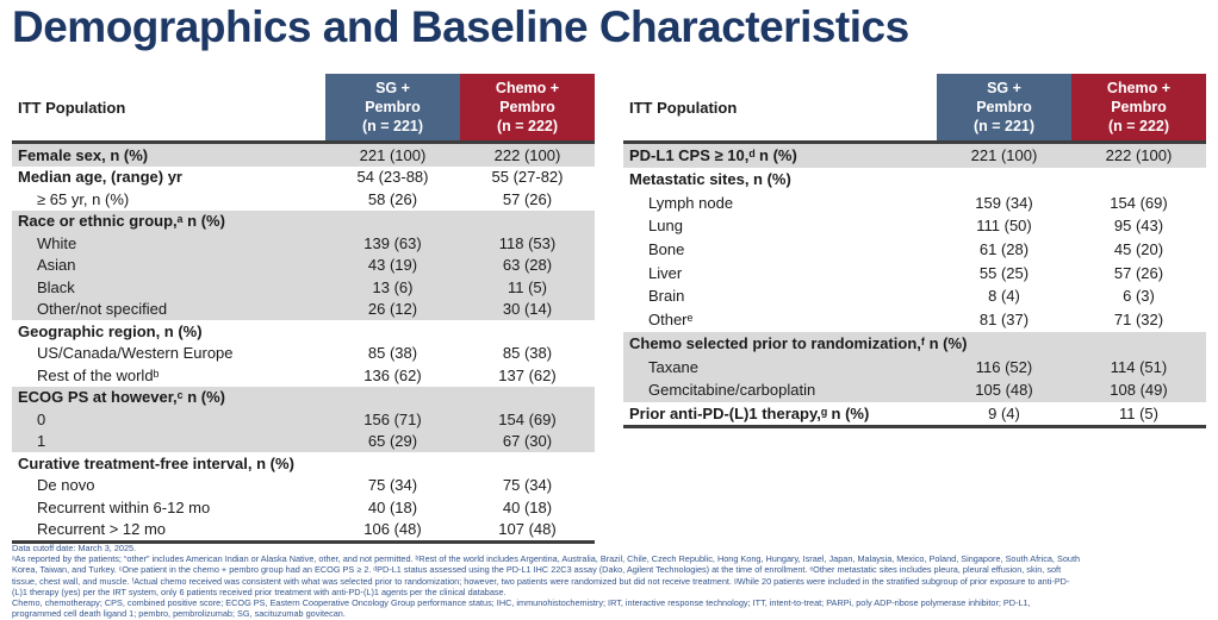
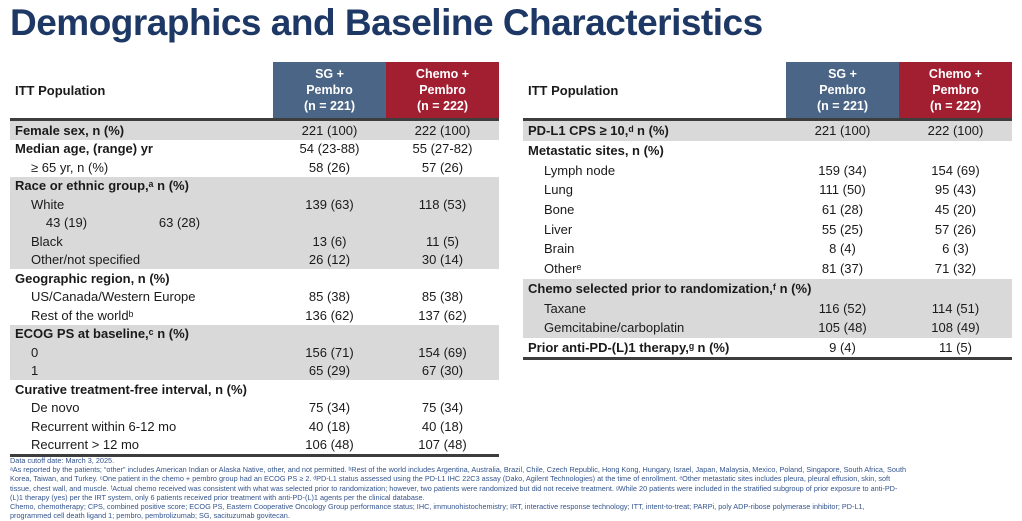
  Demographics and Baseline Characteristics
  ITT Population
  SG +
  Pembro
  (n = 221)
  Chemo +
  Pembro
  (n = 222)
  Female sex, n (%)
  221 (100)
  222 (100)
  Median age, (range) yr
  54 (23-88)
  55 (27-82)
  ≥ 65 yr, n (%)
  58 (26)
  57 (26)
  Race or ethnic group,ᵃ n (%)
  White
  139 (63)
  118 (53)
- Asian
  43 (19)
  63 (28)
  Black
  13 (6)
  11 (5)
  Other/not specified
  26 (12)
  30 (14)
  Geographic region, n (%)
  US/Canada/Western Europe
  85 (38)
  85 (38)
  Rest of the worldᵇ
  136 (62)
  137 (62)
- ECOG PS at however,ᶜ n (%)
+ ECOG PS at baseline,ᶜ n (%)
  0
  156 (71)
  154 (69)
  1
  65 (29)
  67 (30)
  Curative treatment-free interval, n (%)
  De novo
  75 (34)
  75 (34)
  Recurrent within 6-12 mo
  40 (18)
  40 (18)
  Recurrent > 12 mo
  106 (48)
  107 (48)
  ITT Population
  SG +
  Pembro
  (n = 221)
  Chemo +
  Pembro
  (n = 222)
  PD-L1 CPS ≥ 10,ᵈ n (%)
  221 (100)
  222 (100)
  Metastatic sites, n (%)
  Lymph node
  159 (34)
  154 (69)
  Lung
  111 (50)
  95 (43)
  Bone
  61 (28)
  45 (20)
  Liver
  55 (25)
  57 (26)
  Brain
  8 (4)
  6 (3)
  Otherᵉ
  81 (37)
  71 (32)
  Chemo selected prior to randomization,ᶠ n (%)
  Taxane
  116 (52)
  114 (51)
  Gemcitabine/carboplatin
  105 (48)
  108 (49)
  Prior anti-PD-(L)1 therapy,ᵍ n (%)
  9 (4)
  11 (5)
  Data cutoff date: March 3, 2025.
  ᵃAs reported by the patients; “other” includes American Indian or Alaska Native, other, and not permitted. ᵇRest of the world includes Argentina, Australia, Brazil, Chile, Czech Republic, Hong Kong, Hungary, Israel, Japan, Malaysia, Mexico, Poland, Singapore, South Africa, South
  Korea, Taiwan, and Turkey. ᶜOne patient in the chemo + pembro group had an ECOG PS ≥ 2. ᵈPD-L1 status assessed using the PD-L1 IHC 22C3 assay (Dako, Agilent Technologies) at the time of enrollment. ᵉOther metastatic sites includes pleura, pleural effusion, skin, soft
  tissue, chest wall, and muscle. ᶠActual chemo received was consistent with what was selected prior to randomization; however, two patients were randomized but did not receive treatment. ᵍWhile 20 patients were included in the stratified subgroup of prior exposure to anti-PD-
  (L)1 therapy (yes) per the IRT system, only 6 patients received prior treatment with anti-PD-(L)1 agents per the clinical database.
  Chemo, chemotherapy; CPS, combined positive score; ECOG PS, Eastern Cooperative Oncology Group performance status; IHC, immunohistochemistry; IRT, interactive response technology; ITT, intent-to-treat; PARPi, poly ADP-ribose polymerase inhibitor; PD-L1,
  programmed cell death ligand 1; pembro, pembrolizumab; SG, sacituzumab govitecan.
